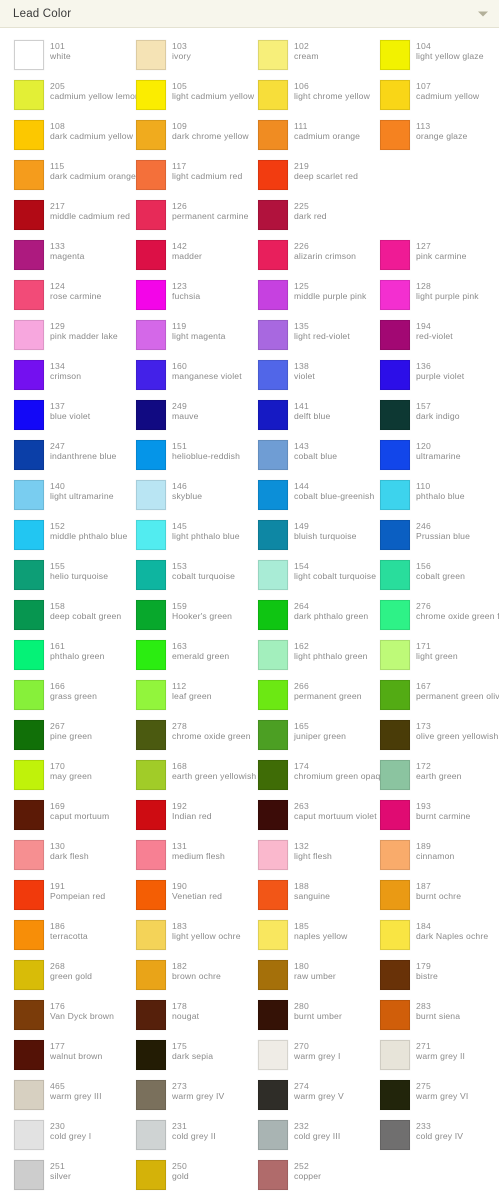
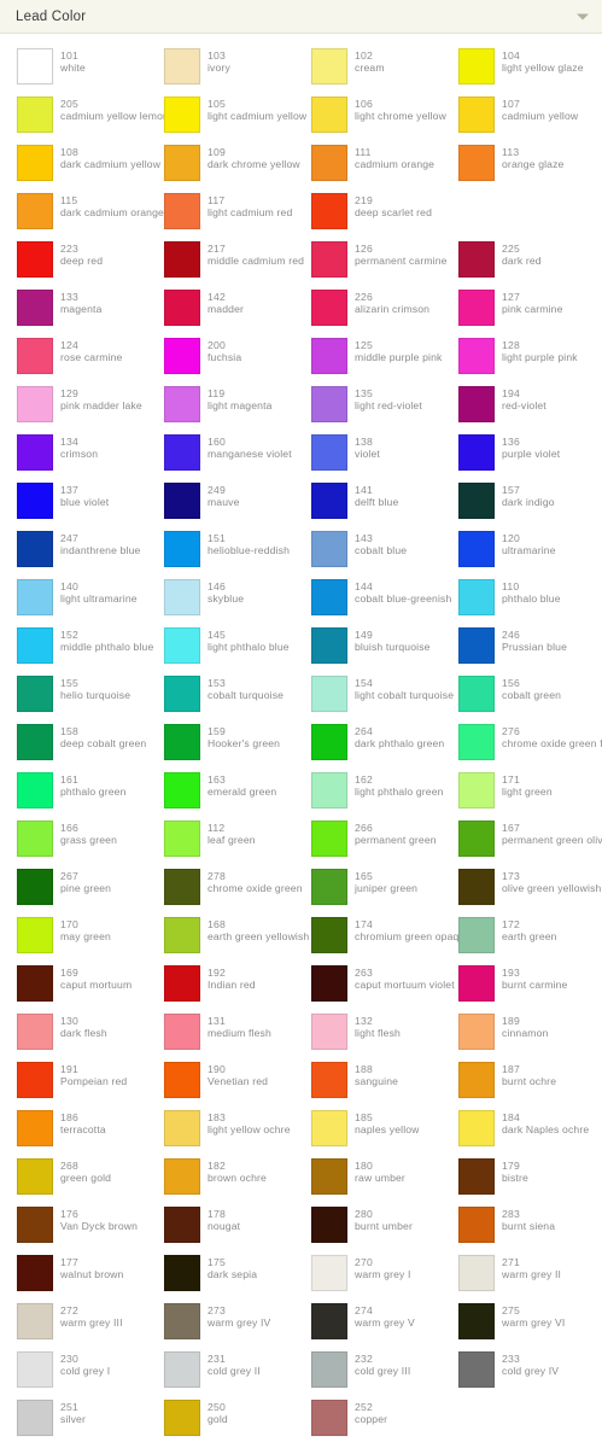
  Lead Color
  101
  white
  103
  ivory
  102
  cream
  104
  light yellow glaze
  205
  cadmium yellow lemo
  105
  light cadmium yellow
  106
  light chrome yellow
  107
  cadmium yellow
  108
  dark cadmium yellow
  109
  dark chrome yellow
  111
  cadmium orange
  113
  orange glaze
  115
  dark cadmium orange
  117
  light cadmium red
  219
  deep scarlet red
+ 223
+ deep red
  217
  middle cadmium red
  126
  permanent carmine
  225
  dark red
  133
  magenta
  142
  madder
  226
  alizarin crimson
  127
  pink carmine
  124
  rose carmine
- 123
+ 200
  fuchsia
  125
  middle purple pink
  128
  light purple pink
  129
  pink madder lake
  119
  light magenta
  135
  light red-violet
  194
  red-violet
  134
  crimson
  160
  manganese violet
  138
  violet
  136
  purple violet
  137
  blue violet
  249
  mauve
  141
  delft blue
  157
  dark indigo
  247
  indanthrene blue
  151
  helioblue-reddish
  143
  cobalt blue
  120
  ultramarine
  140
  light ultramarine
  146
  skyblue
  144
  cobalt blue-greenish
  110
  phthalo blue
  152
  middle phthalo blue
  145
  light phthalo blue
  149
  bluish turquoise
  246
  Prussian blue
  155
  helio turquoise
  153
  cobalt turquoise
  154
  light cobalt turquoise
  156
  cobalt green
  158
  deep cobalt green
  159
  Hooker's green
  264
  dark phthalo green
  276
  chrome oxide green f
  161
  phthalo green
  163
  emerald green
  162
  light phthalo green
  171
  light green
  166
  grass green
  112
  leaf green
  266
  permanent green
  167
  permanent green oliv
  267
  pine green
  278
  chrome oxide green
  165
  juniper green
  173
  olive green yellowish
  170
  may green
  168
  earth green yellowish
  174
  chromium green opaq
  172
  earth green
  169
  caput mortuum
  192
  Indian red
  263
  caput mortuum violet
  193
  burnt carmine
  130
  dark flesh
  131
  medium flesh
  132
  light flesh
  189
  cinnamon
  191
  Pompeian red
  190
  Venetian red
  188
  sanguine
  187
  burnt ochre
  186
  terracotta
  183
  light yellow ochre
  185
  naples yellow
  184
  dark Naples ochre
  268
  green gold
  182
  brown ochre
  180
  raw umber
  179
  bistre
  176
  Van Dyck brown
  178
  nougat
  280
  burnt umber
  283
  burnt siena
  177
  walnut brown
  175
  dark sepia
  270
  warm grey I
  271
  warm grey II
- 465
+ 272
  warm grey III
  273
  warm grey IV
  274
  warm grey V
  275
  warm grey VI
  230
  cold grey I
  231
  cold grey II
  232
  cold grey III
  233
  cold grey IV
  251
  silver
  250
  gold
  252
  copper
